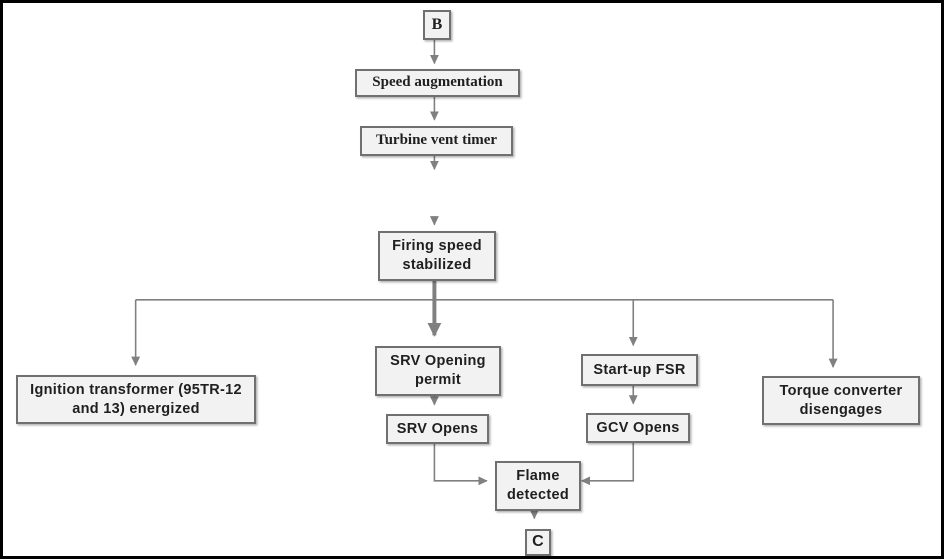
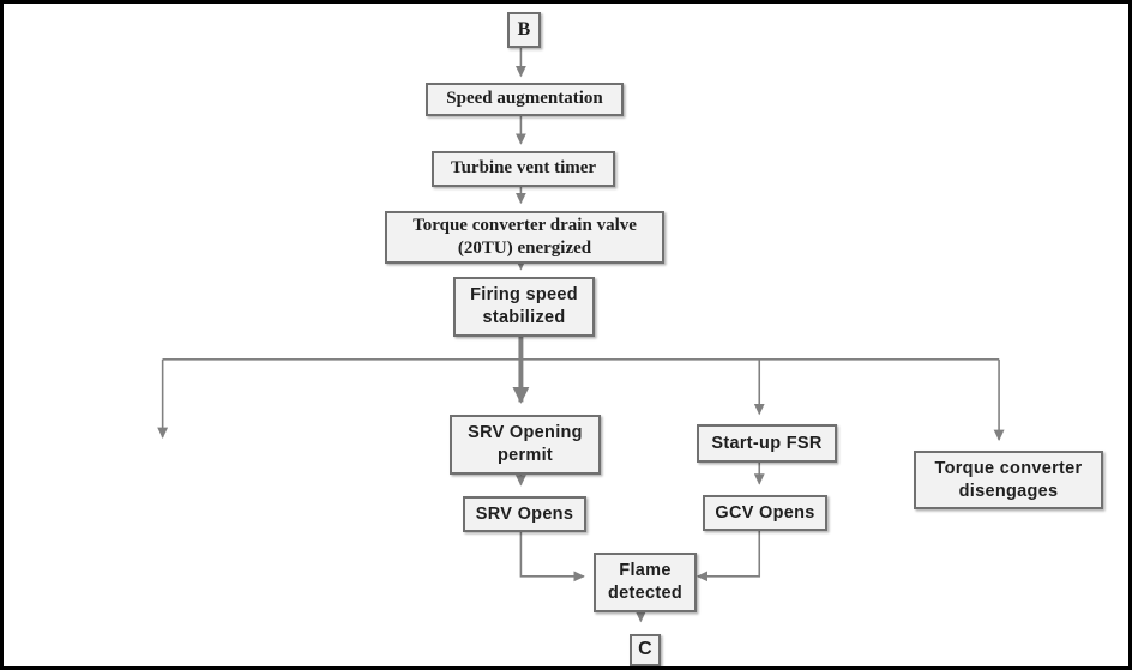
  B
  Speed augmentation
  Turbine vent timer
+ Torque converter drain valve (20TU) energized
  Firing speed stabilized
- Ignition transformer (95TR-12 and 13) energized
  SRV Opening permit
  SRV Opens
  Start-up FSR
  GCV Opens
  Torque converter disengages
  Flame detected
  C
